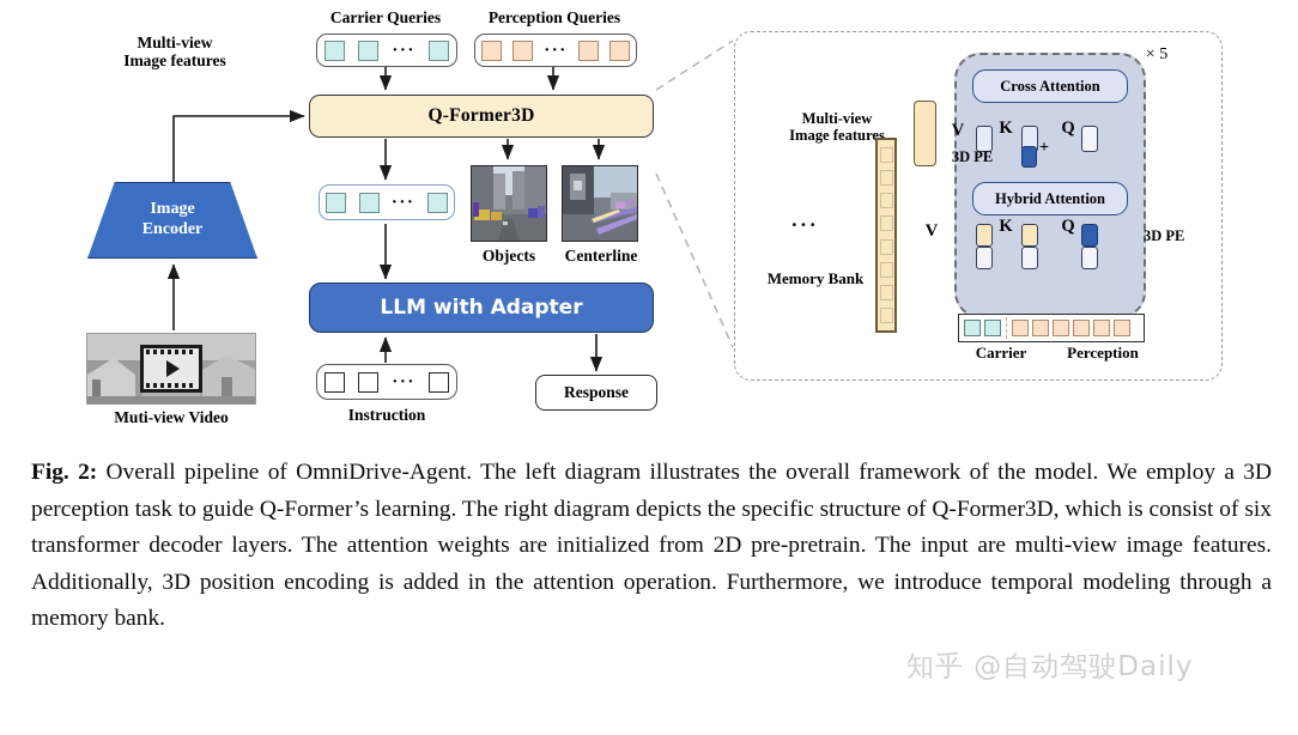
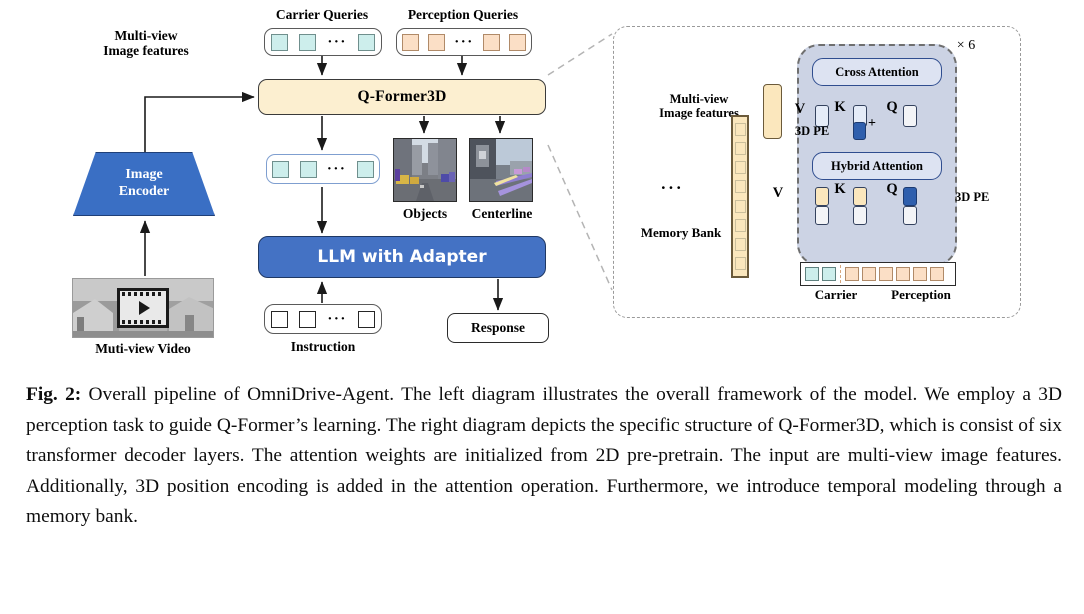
  Carrier Queries
  ···
  Perception Queries
  ···
  Q-Former3D
  Multi-view
  Image features
  Image
  Encoder
  Muti-view Video
  ···
  Objects
  Centerline
  LLM with Adapter
  ···
  Instruction
  Response
- × 5
+ × 6
  Multi-view
  Image features
  Memory Bank
  ···
  Cross Attention
  Hybrid Attention
  V
  K
  Q
  3D PE
  +
  V
  K
  Q
  3D PE
  Carrier
  Perception
  Fig. 2: Overall pipeline of OmniDrive-Agent. The left diagram illustrates the overall framework of the model. We employ a 3D perception task to guide Q-Former’s learning. The right diagram depicts the specific structure of Q-Former3D, which is consist of six transformer decoder layers. The attention weights are initialized from 2D pre-pretrain. The input are multi-view image features. Additionally, 3D position encoding is added in the attention operation. Furthermore, we introduce temporal modeling through a memory bank.
- 知乎 @自动驾驶Daily
